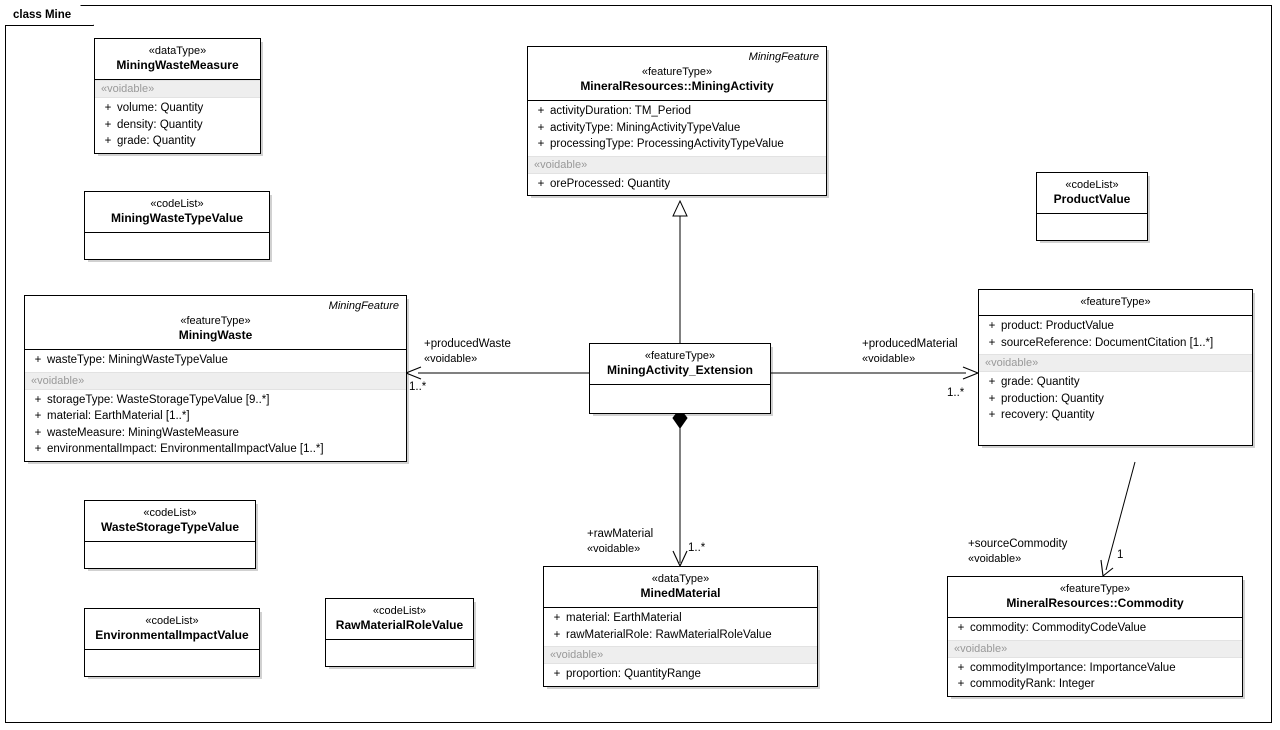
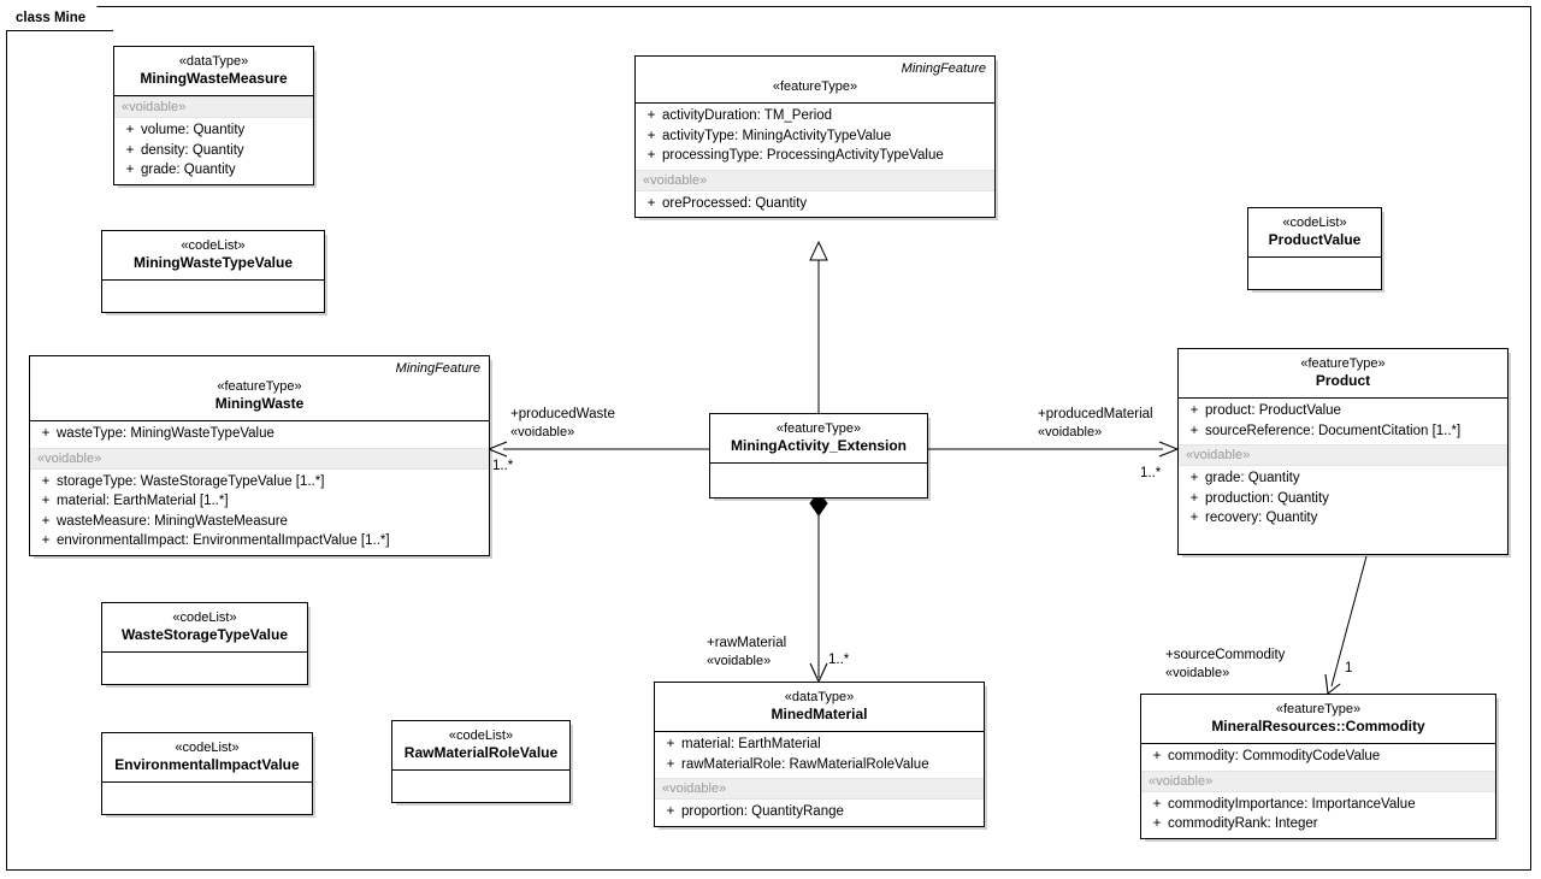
  class Mine
  «dataType»
  MiningWasteMeasure
  «voidable»
  +
  volume: Quantity
  +
  density: Quantity
  +
  grade: Quantity
  «codeList»
  MiningWasteTypeValue
  MiningFeature
  «featureType»
- MineralResources::MiningActivity
  +
  activityDuration: TM_Period
  +
  activityType: MiningActivityTypeValue
  +
  processingType: ProcessingActivityTypeValue
  «voidable»
  +
  oreProcessed: Quantity
  «codeList»
  ProductValue
  MiningFeature
  «featureType»
  MiningWaste
  +
  wasteType: MiningWasteTypeValue
  «voidable»
  +
- storageType: WasteStorageTypeValue [9..*]
+ storageType: WasteStorageTypeValue [1..*]
  +
  material: EarthMaterial [1..*]
  +
  wasteMeasure: MiningWasteMeasure
  +
  environmentalImpact: EnvironmentalImpactValue [1..*]
  «featureType»
  MiningActivity_Extension
  «featureType»
+ Product
  +
  product: ProductValue
  +
  sourceReference: DocumentCitation [1..*]
  «voidable»
  +
  grade: Quantity
  +
  production: Quantity
  +
  recovery: Quantity
  «codeList»
  WasteStorageTypeValue
  «codeList»
  EnvironmentalImpactValue
  «codeList»
  RawMaterialRoleValue
  «dataType»
  MinedMaterial
  +
  material: EarthMaterial
  +
  rawMaterialRole: RawMaterialRoleValue
  «voidable»
  +
  proportion: QuantityRange
  «featureType»
  MineralResources::Commodity
  +
  commodity: CommodityCodeValue
  «voidable»
  +
  commodityImportance: ImportanceValue
  +
  commodityRank: Integer
  +producedWaste
  «voidable»
  1..*
  +producedMaterial
  «voidable»
  1..*
  +rawMaterial
  «voidable»
  1..*
  +sourceCommodity
  «voidable»
  1
